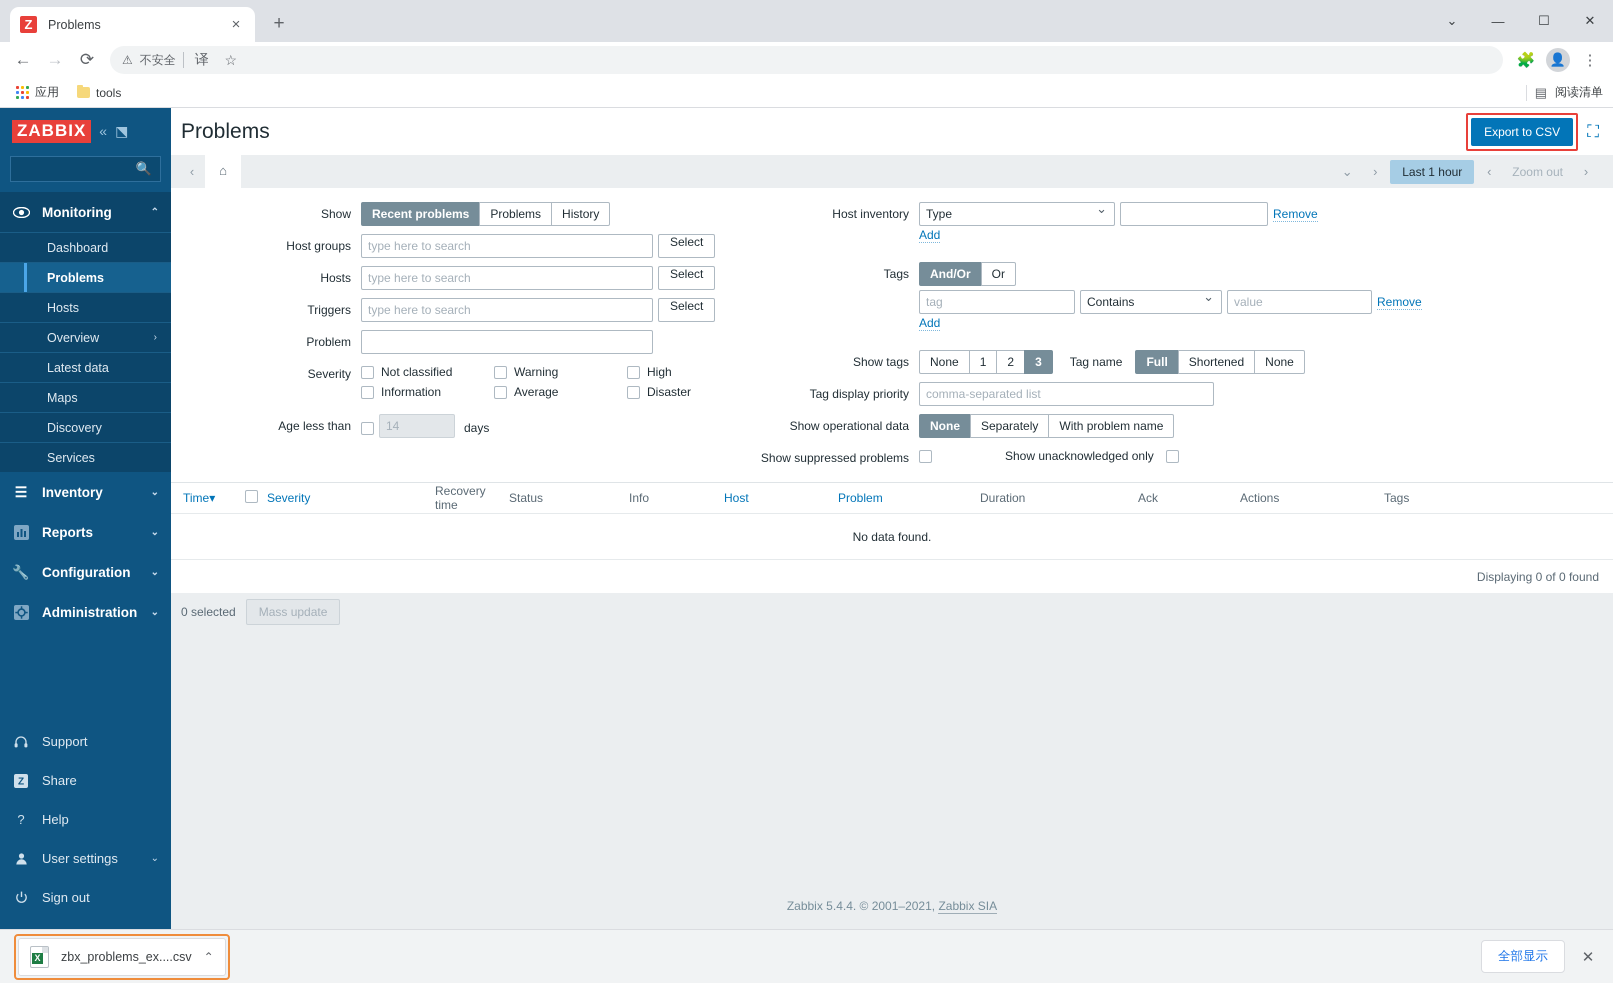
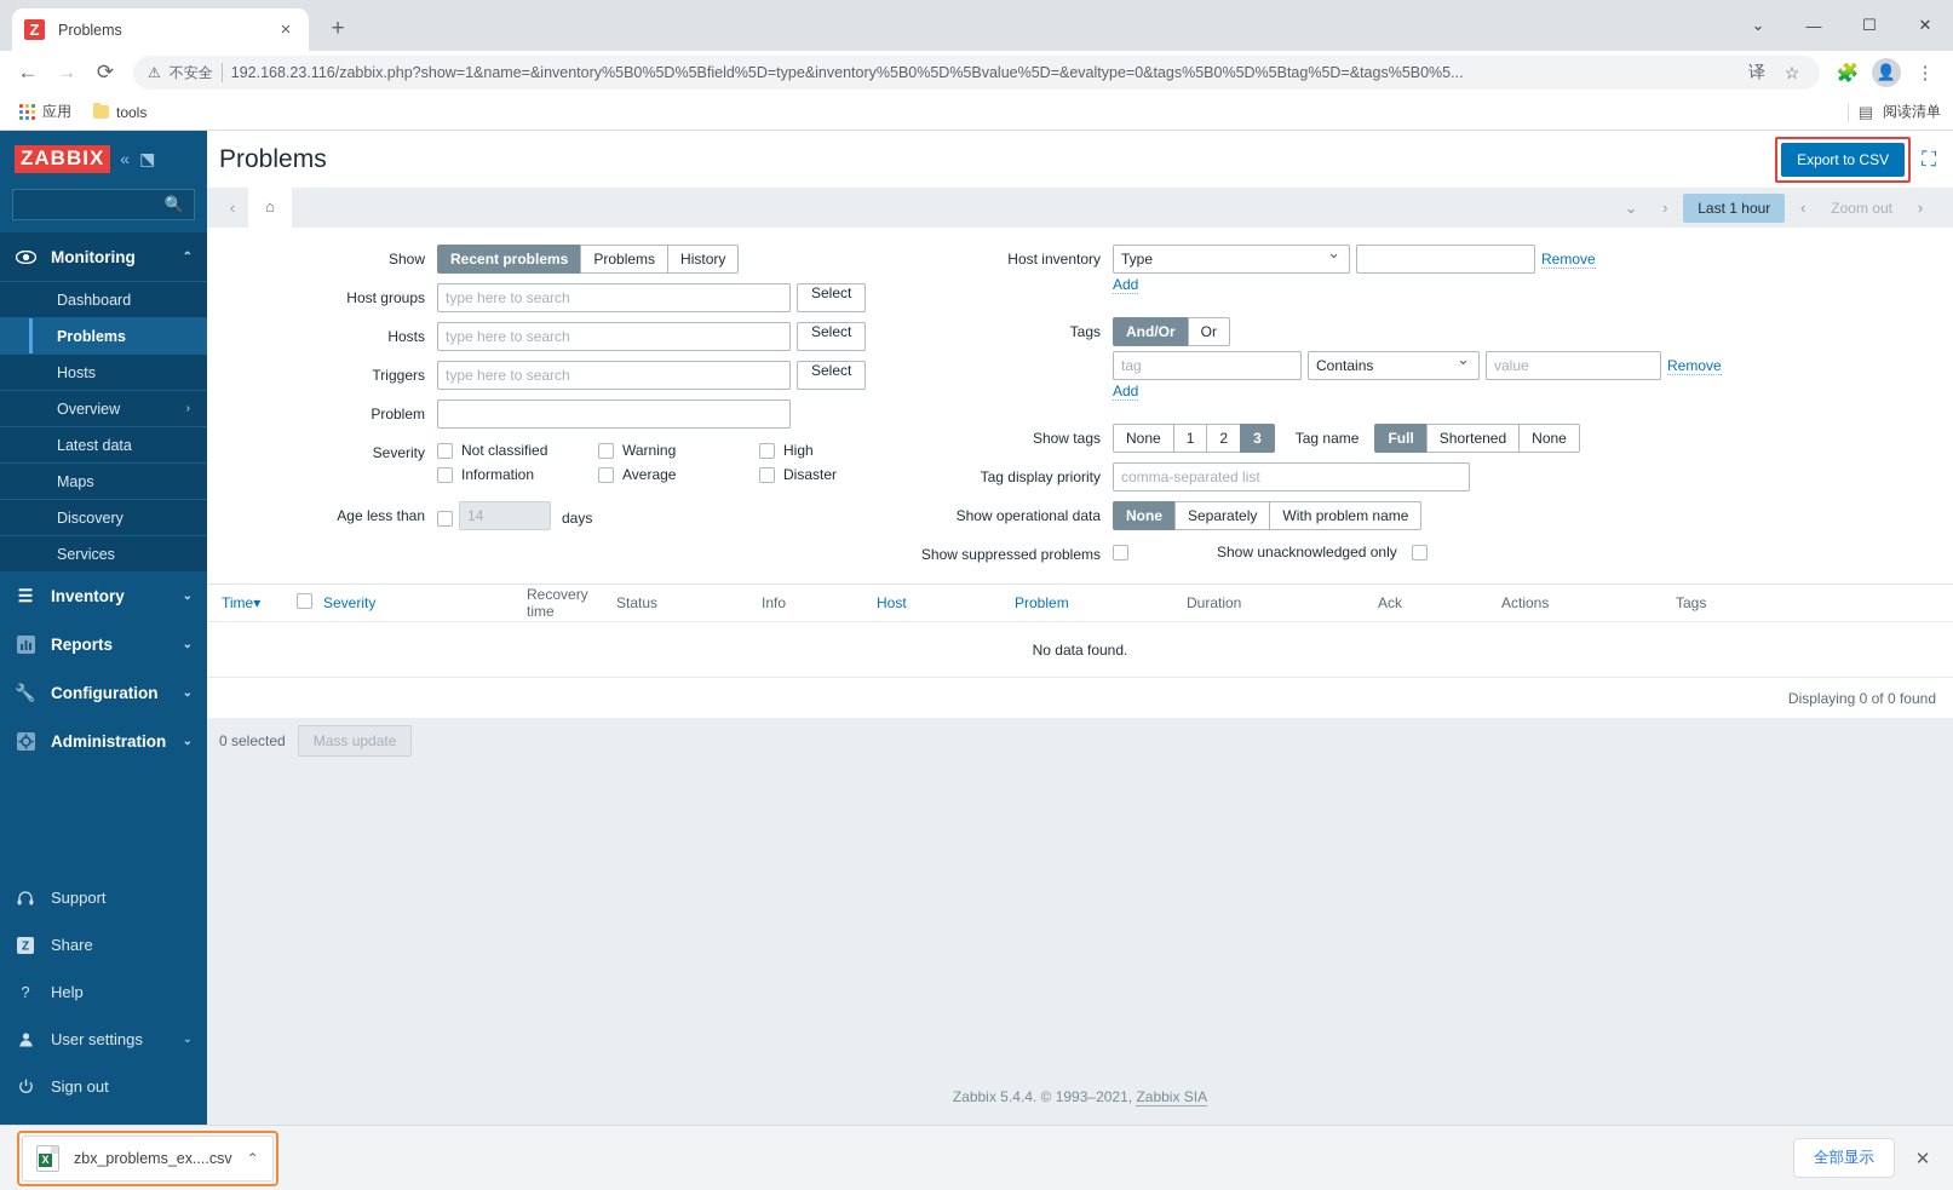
  Z
  Problems
  ×
  +
  ⌄
  —
  ☐
  ✕
  ←
  →
  ⟳
  ⚠
  不安全
+ 192.168.23.116/zabbix.php?show=1&name=&inventory%5B0%5D%5Bfield%5D=type&inventory%5B0%5D%5Bvalue%5D=&evaltype=0&tags%5B0%5D%5Btag%5D=&tags%5B0%5...
  译
  ☆
  🧩
  👤
  ⋮
  应用
  tools
  ▤
  阅读清单
  ZABBIX
  «
  ⬔
  🔍
  Monitoring
  ⌃
  Dashboard
  Problems
  Hosts
  Overview
  ›
  Latest data
  Maps
  Discovery
  Services
  ☰
  Inventory
  ⌄
  Reports
  ⌄
  🔧
  Configuration
  ⌄
  Administration
  ⌄
  Support
  Z
  Share
  ?
  Help
  User settings
  ⌄
  Sign out
  Problems
  Export to CSV
  ⛶
  ‹
  ⌂
  ⌄
  ›
  Last 1 hour
  ‹
  Zoom out
  ›
  Show
  Recent problems
  Problems
  History
  Host groups
  type here to search
  Select
  Hosts
  type here to search
  Select
  Triggers
  type here to search
  Select
  Problem
  Severity
  Not classified
  Information
  Warning
  Average
  High
  Disaster
  Age less than
  14
  days
  Host inventory
  Type
  Remove
  Add
  Tags
  And/Or
  Or
  tag
  Contains
  value
  Remove
  Add
  Show tags
  None
  1
  2
  3
  Tag name
  Full
  Shortened
  None
  Tag display priority
  comma-separated list
  Show operational data
  None
  Separately
  With problem name
  Show suppressed problems
  Show unacknowledged only
  Time▾
  Severity
  Recovery time
  Status
  Info
  Host
  Problem
  Duration
  Ack
  Actions
  Tags
  No data found.
  Displaying 0 of 0 found
  0 selected
  Mass update
- Zabbix 5.4.4. © 2001–2021, Zabbix SIA
+ Zabbix 5.4.4. © 1993–2021, Zabbix SIA
  X
  zbx_problems_ex....csv
  ⌃
  全部显示
  ✕
